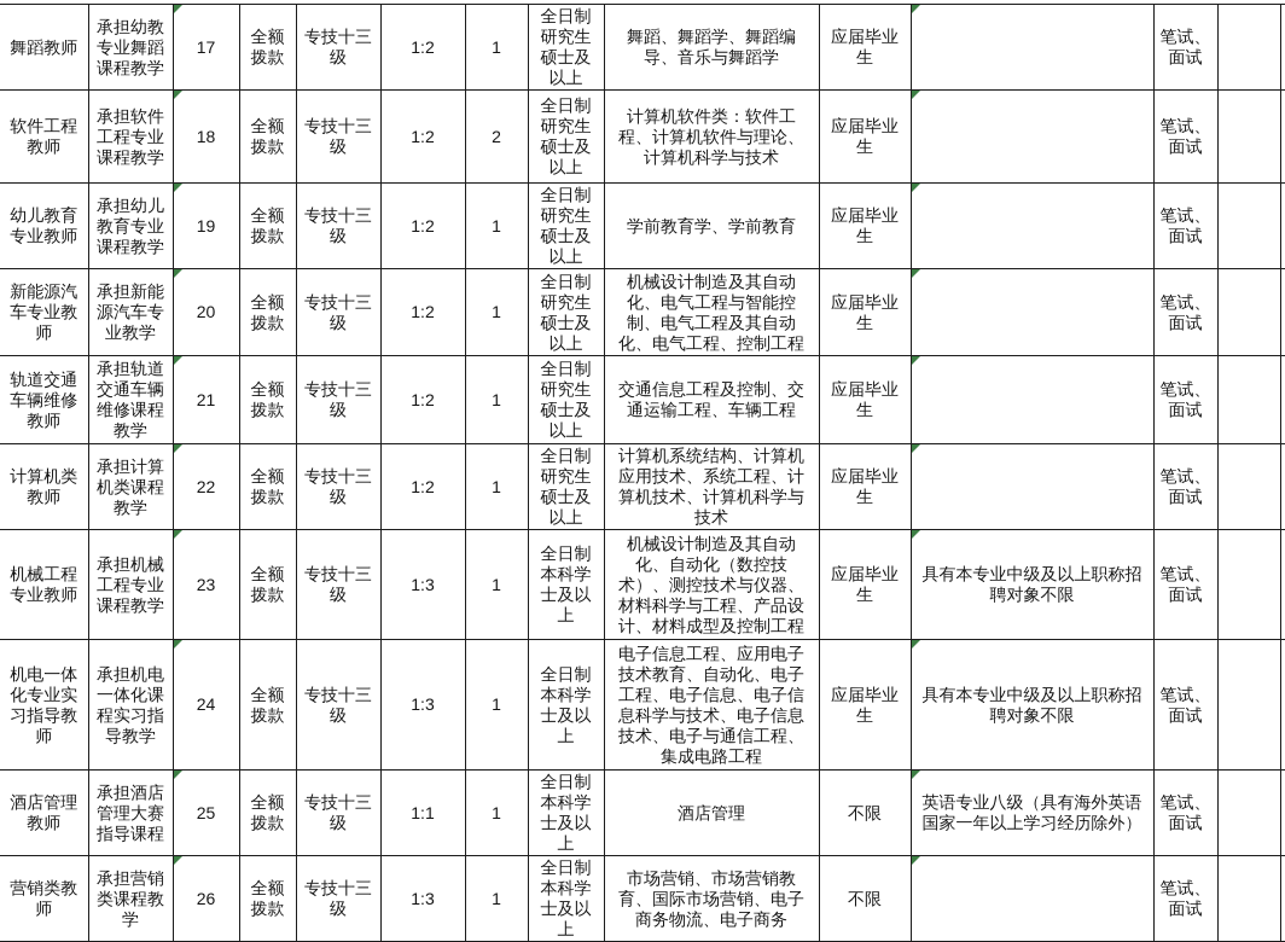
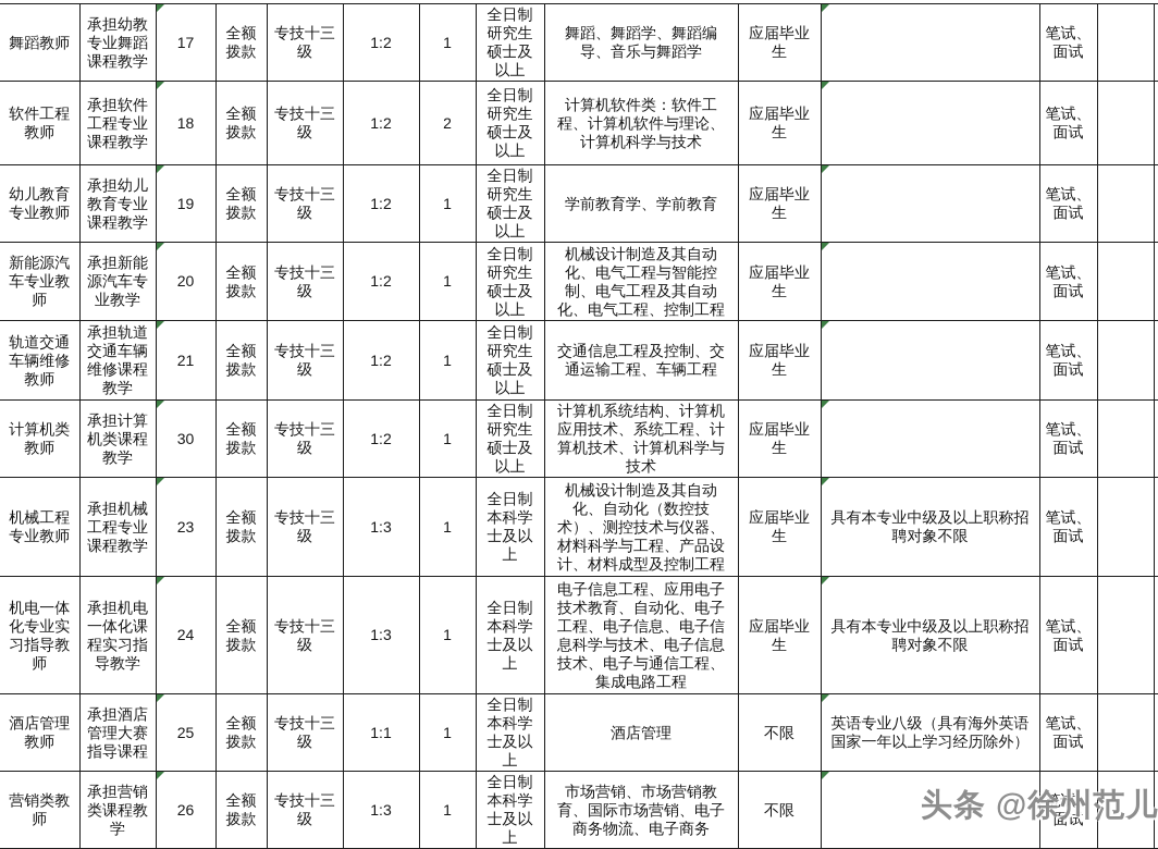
  舞蹈教师	承担幼教专业舞蹈课程教学	17	全额拨款	专技十三级	1:2	1	全日制研究生硕士及以上	舞蹈、舞蹈学、舞蹈编导、音乐与舞蹈学	应届毕业生		笔试、面试
  软件工程教师	承担软件工程专业课程教学	18	全额拨款	专技十三级	1:2	2	全日制研究生硕士及以上	计算机软件类：软件工程、计算机软件与理论、计算机科学与技术	应届毕业生		笔试、面试
  幼儿教育专业教师	承担幼儿教育专业课程教学	19	全额拨款	专技十三级	1:2	1	全日制研究生硕士及以上	学前教育学、学前教育	应届毕业生		笔试、面试
  新能源汽车专业教师	承担新能源汽车专业教学	20	全额拨款	专技十三级	1:2	1	全日制研究生硕士及以上	机械设计制造及其自动化、电气工程与智能控制、电气工程及其自动化、电气工程、控制工程	应届毕业生		笔试、面试
  轨道交通车辆维修教师	承担轨道交通车辆维修课程教学	21	全额拨款	专技十三级	1:2	1	全日制研究生硕士及以上	交通信息工程及控制、交通运输工程、车辆工程	应届毕业生		笔试、面试
- 计算机类教师	承担计算机类课程教学	22	全额拨款	专技十三级	1:2	1	全日制研究生硕士及以上	计算机系统结构、计算机应用技术、系统工程、计算机技术、计算机科学与技术	应届毕业生		笔试、面试
+ 计算机类教师	承担计算机类课程教学	30	全额拨款	专技十三级	1:2	1	全日制研究生硕士及以上	计算机系统结构、计算机应用技术、系统工程、计算机技术、计算机科学与技术	应届毕业生		笔试、面试
  机械工程专业教师	承担机械工程专业课程教学	23	全额拨款	专技十三级	1:3	1	全日制本科学士及以上	机械设计制造及其自动化、自动化（数控技术）、测控技术与仪器、材料科学与工程、产品设计、材料成型及控制工程	应届毕业生	具有本专业中级及以上职称招聘对象不限	笔试、面试
  机电一体化专业实习指导教师	承担机电一体化课程实习指导教学	24	全额拨款	专技十三级	1:3	1	全日制本科学士及以上	电子信息工程、应用电子技术教育、自动化、电子工程、电子信息、电子信息科学与技术、电子信息技术、电子与通信工程、集成电路工程	应届毕业生	具有本专业中级及以上职称招聘对象不限	笔试、面试
  酒店管理教师	承担酒店管理大赛指导课程	25	全额拨款	专技十三级	1:1	1	全日制本科学士及以上	酒店管理	不限	英语专业八级（具有海外英语国家一年以上学习经历除外）	笔试、面试
  营销类教师	承担营销类课程教学	26	全额拨款	专技十三级	1:3	1	全日制本科学士及以上	市场营销、市场营销教育、国际市场营销、电子商务物流、电子商务	不限		笔试、面试
+ 头条 @徐州范儿
